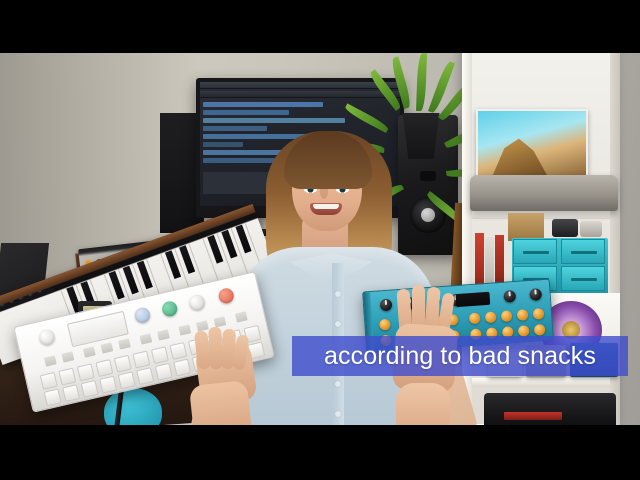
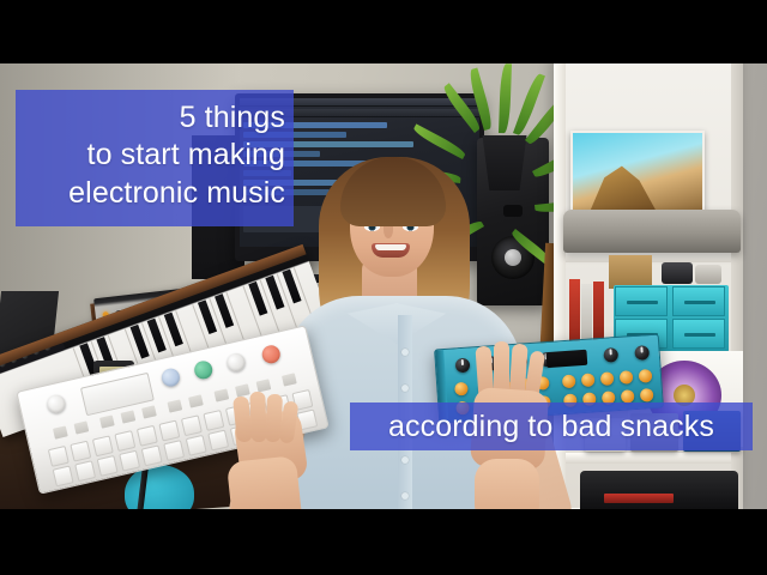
+ 5 things
+ to start making
+ electronic music
  according to bad snacks
